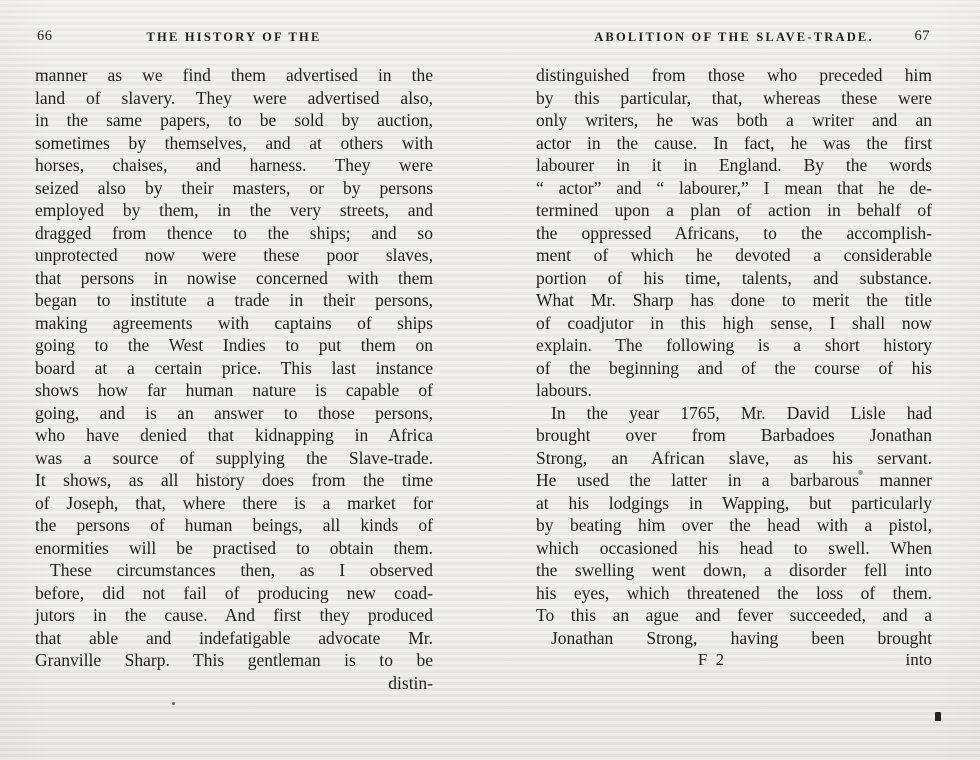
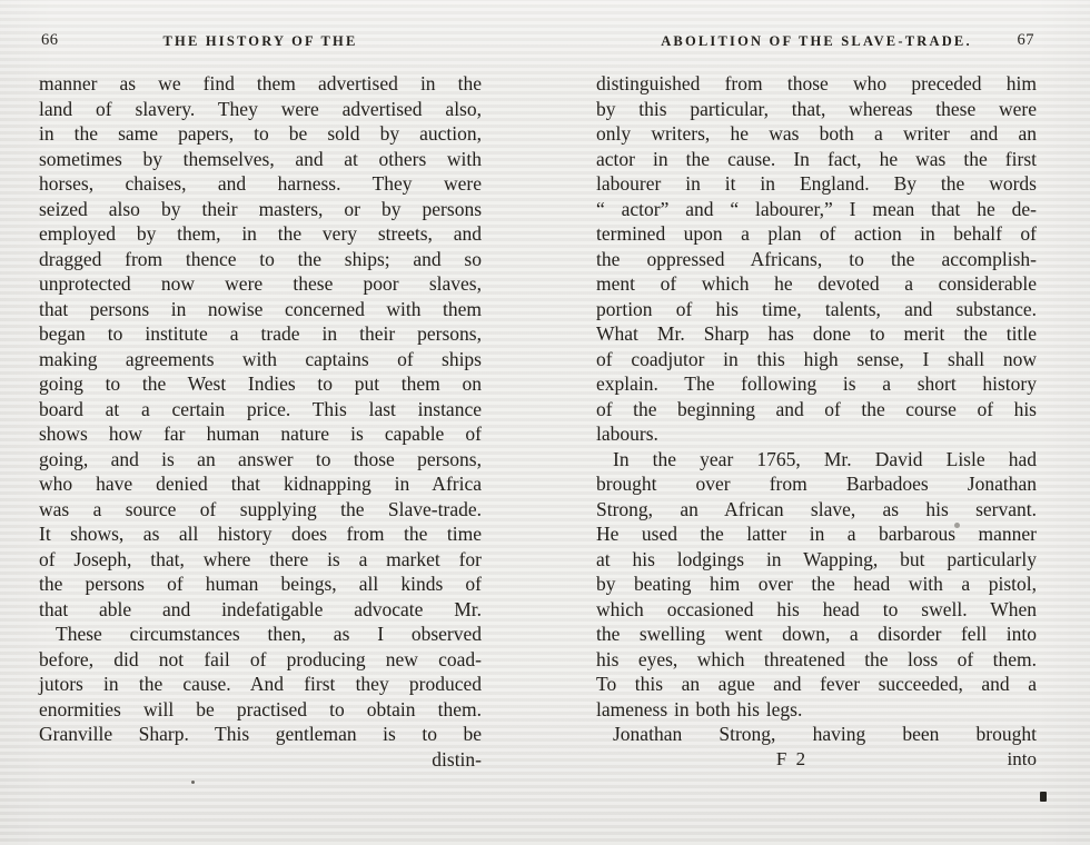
  66
  THE HISTORY OF THE
  manner as we find them advertised in the
  land of slavery. They were advertised also,
  in the same papers, to be sold by auction,
  sometimes by themselves, and at others with
  horses, chaises, and harness. They were
  seized also by their masters, or by persons
  employed by them, in the very streets, and
  dragged from thence to the ships; and so
  unprotected now were these poor slaves,
  that persons in nowise concerned with them
  began to institute a trade in their persons,
  making agreements with captains of ships
  going to the West Indies to put them on
  board at a certain price. This last instance
  shows how far human nature is capable of
  going, and is an answer to those persons,
  who have denied that kidnapping in Africa
  was a source of supplying the Slave-trade.
  It shows, as all history does from the time
  of Joseph, that, where there is a market for
  the persons of human beings, all kinds of
- enormities will be practised to obtain them.
+ that able and indefatigable advocate Mr.
  These circumstances then, as I observed
  before, did not fail of producing new coad-
  jutors in the cause. And first they produced
- that able and indefatigable advocate Mr.
+ enormities will be practised to obtain them.
  Granville Sharp. This gentleman is to be
  distin-
  ABOLITION OF THE SLAVE-TRADE.
  67
  distinguished from those who preceded him
  by this particular, that, whereas these were
  only writers, he was both a writer and an
  actor in the cause. In fact, he was the first
  labourer in it in England. By the words
  “ actor” and “ labourer,” I mean that he de-
  termined upon a plan of action in behalf of
  the oppressed Africans, to the accomplish-
  ment of which he devoted a considerable
  portion of his time, talents, and substance.
  What Mr. Sharp has done to merit the title
  of coadjutor in this high sense, I shall now
  explain. The following is a short history
  of the beginning and of the course of his
  labours.
  In the year 1765, Mr. David Lisle had
  brought over from Barbadoes Jonathan
  Strong, an African slave, as his servant.
  He used the latter in a barbarous manner
  at his lodgings in Wapping, but particularly
  by beating him over the head with a pistol,
  which occasioned his head to swell. When
  the swelling went down, a disorder fell into
  his eyes, which threatened the loss of them.
  To this an ague and fever succeeded, and a
+ lameness in both his legs.
  Jonathan Strong, having been brought
  F 2
  into
